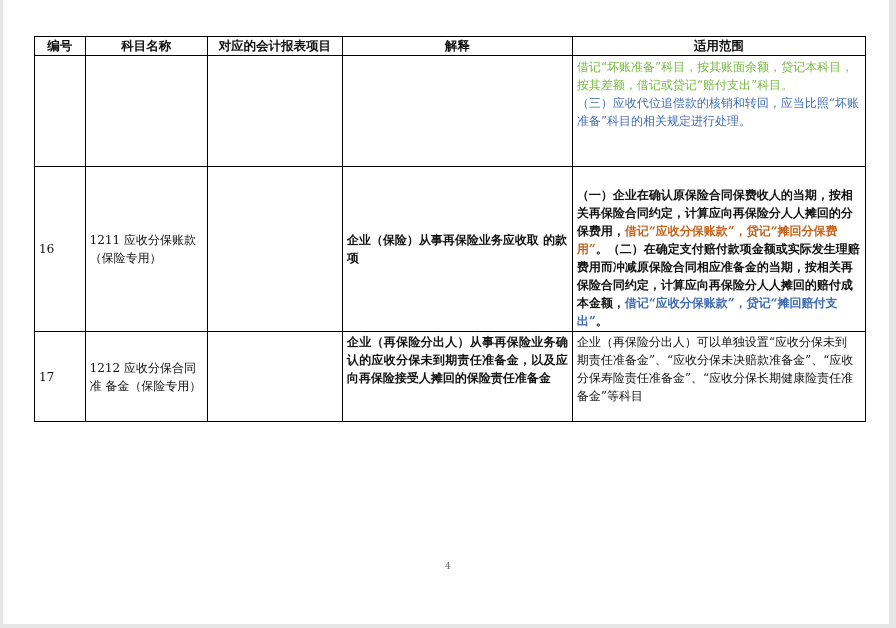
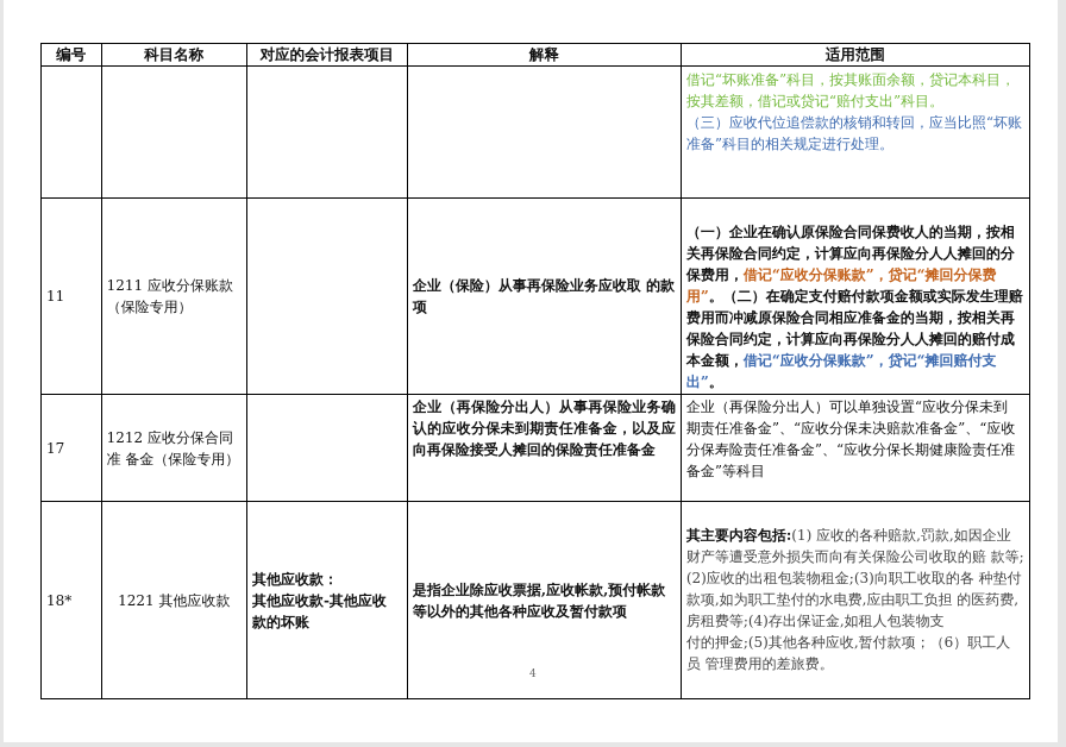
  编号	科目名称	对应的会计报表项目	解释	适用范围
  				借记“坏账准备”科目，按其账面余额，贷记本科目， 按其差额，借记或贷记“赔付支出”科目。 （三）应收代位追偿款的核销和转回，应当比照“坏账准备”科目的相关规定进行处理。
- 16	1211 应收分保账款（保险专用）		企业（保险）从事再保险业务应收取 的款项	（一）企业在确认原保险合同保费收人的当期，按相 关再保险合同约定，计算应向再保险分人人摊回的分 保费用，借记“应收分保账款”，贷记“摊回分保费 用”。（二）在确定支付赔付款项金额或实际发生理赔 费用而冲减原保险合同相应准备金的当期，按相关再 保险合同约定，计算应向再保险分人人摊回的赔付成 本金额，借记“应收分保账款”，贷记“摊回赔付支 出”。
+ 11	1211 应收分保账款（保险专用）		企业（保险）从事再保险业务应收取 的款项	（一）企业在确认原保险合同保费收人的当期，按相 关再保险合同约定，计算应向再保险分人人摊回的分 保费用，借记“应收分保账款”，贷记“摊回分保费 用”。（二）在确定支付赔付款项金额或实际发生理赔 费用而冲减原保险合同相应准备金的当期，按相关再 保险合同约定，计算应向再保险分人人摊回的赔付成 本金额，借记“应收分保账款”，贷记“摊回赔付支 出”。
  17	1212 应收分保合同准 备金（保险专用）		企业（再保险分出人）从事再保险业务确认的应收分保未到期责任准备金，以及应向再保险接受人摊回的保险责任准备金	企业（再保险分出人）可以单独设置“应收分保未到 期责任准备金”、“应收分保未决赔款准备金”、“应收 分保寿险责任准备金”、“应收分保长期健康险责任准 备金”等科目
+ 18*	1221 其他应收款	其他应收款： 其他应收款-其他应收 款的坏账	是指企业除应收票据,应收帐款,预付帐款 等以外的其他各种应收及暂付款项	其主要内容包括:(1) 应收的各种赔款,罚款,如因企业财产等遭受意外损失而向有关保险公司收取的赔 款等;(2)应收的出租包装物租金;(3)向职工收取的各 种垫付款项,如为职工垫付的水电费,应由职工负担 的医药费,房租费等;(4)存出保证金,如租人包装物支 付的押金;(5)其他各种应收,暂付款项；（6）职工人员 管理费用的差旅费。
  4
